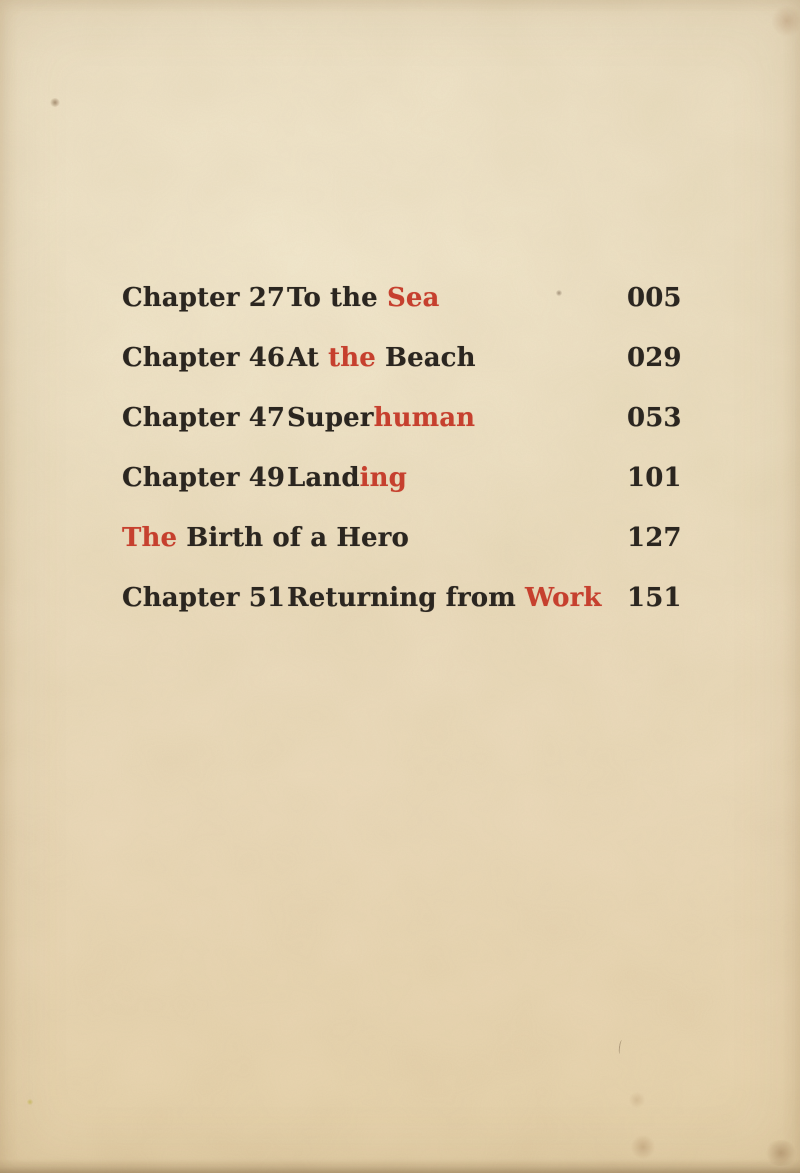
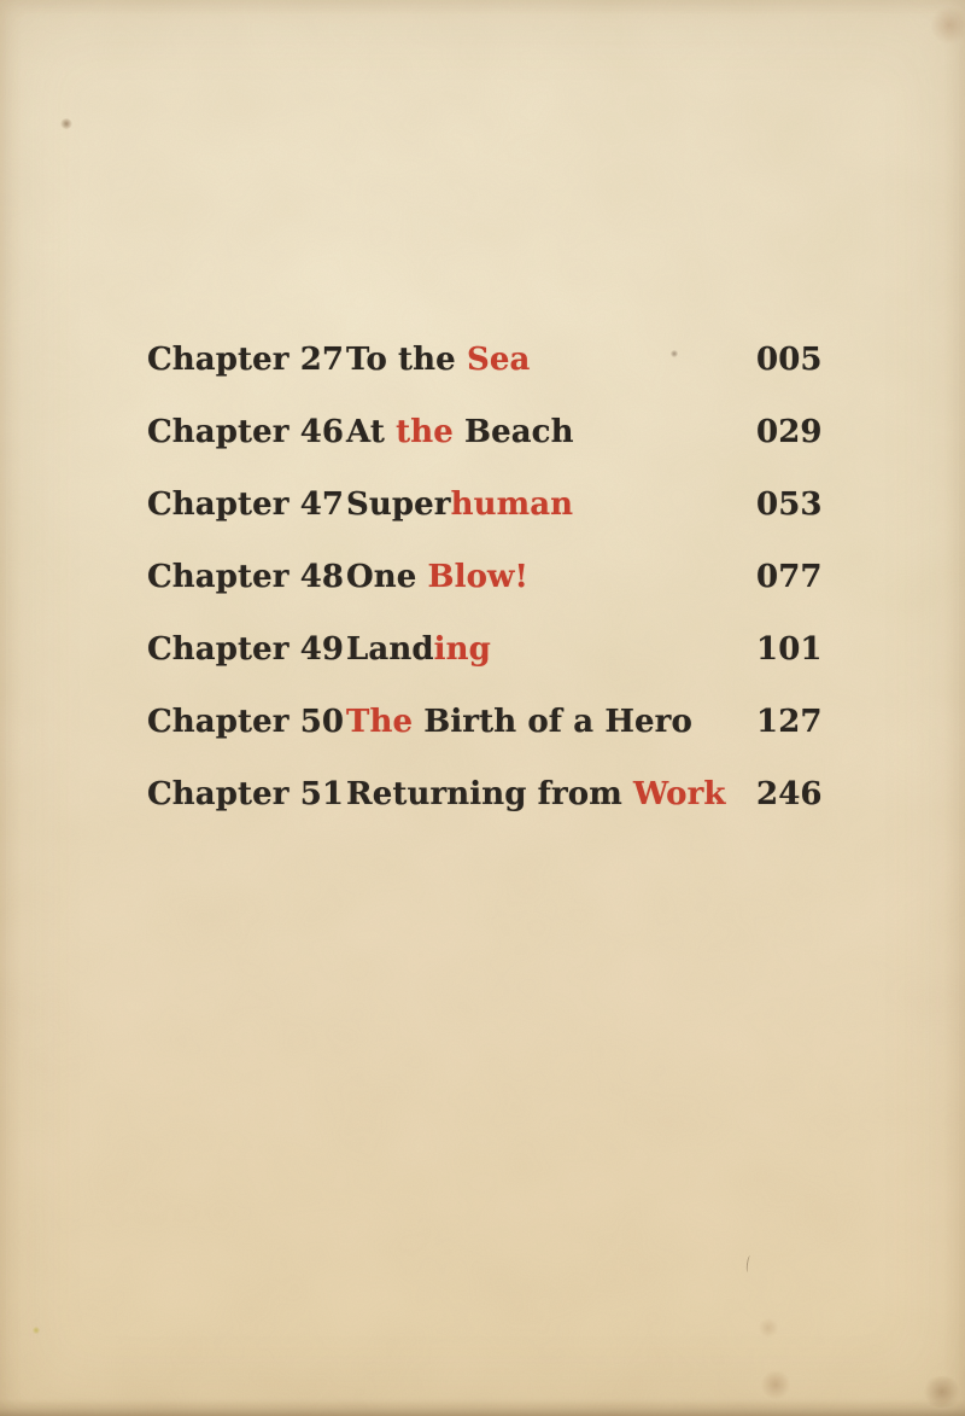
  Chapter 27
  To the Sea
  005
  Chapter 46
  At the Beach
  029
  Chapter 47
  Superhuman
  053
+ Chapter 48
+ One Blow!
+ 077
  Chapter 49
  Landing
  101
+ Chapter 50
  The Birth of a Hero
  127
  Chapter 51
  Returning from Work
- 151
+ 246
